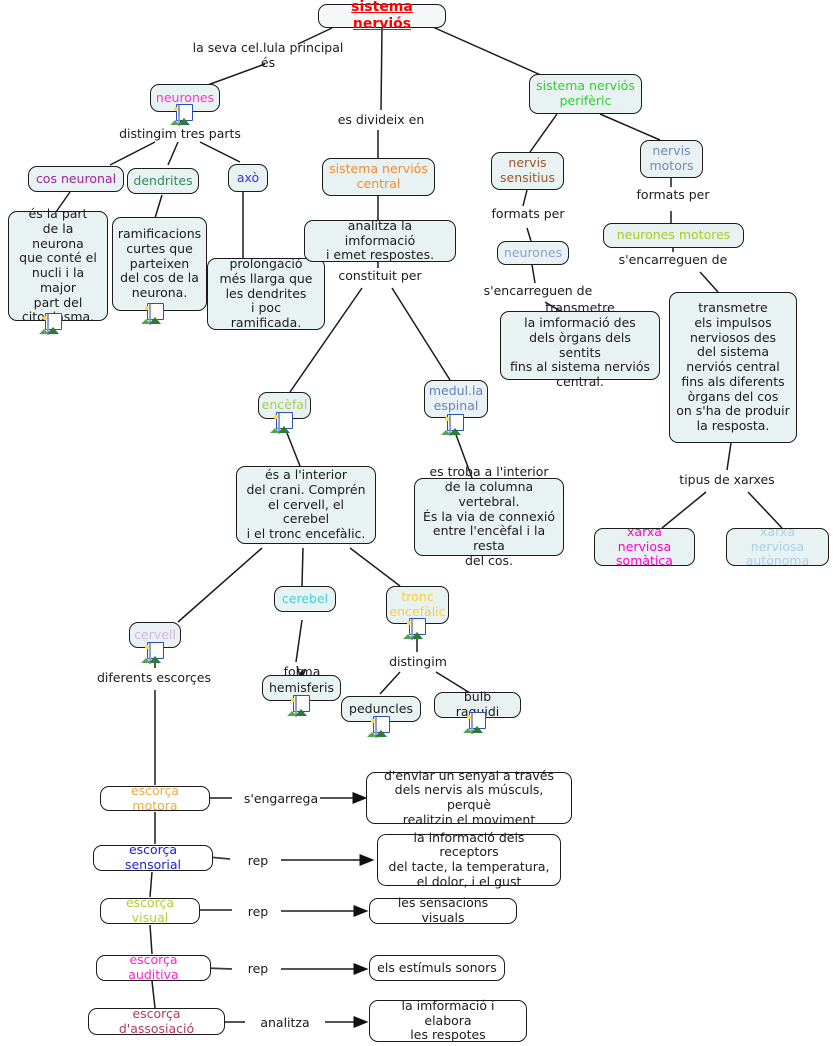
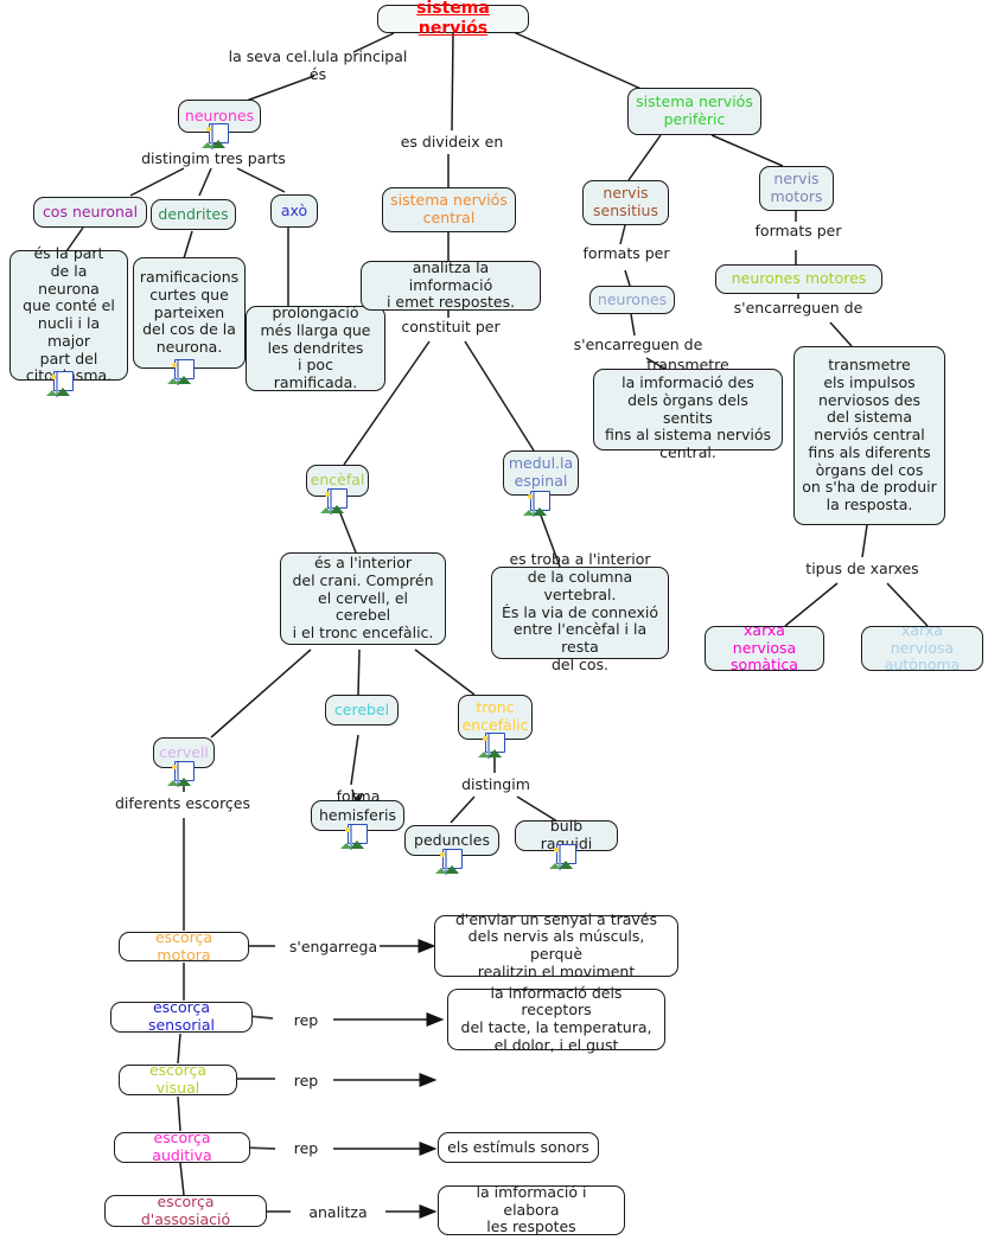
  sistema nerviós
  la seva cel.lula principal
  és
  neurones
  distingim tres parts
  cos neuronal
  dendrites
  axò
  és la part
  de la neurona
  que conté el
  nucli i la major
  part del
  citosma.
  ramificacions
  curtes que
  parteixen
  del cos de la
  neurona.
  prolongació
  més llarga que
  les dendrites
  i poc ramificada.
  es divideix en
  sistema nerviós
  central
  analitza la imformació
  i emet respostes.
  constituit per
  sistema nerviós
  perifèric
  nervis
  sensitius
  formats per
  neurones
  s'encarreguen de
  transmetre
  la imformació des
  dels òrgans dels sentits
  fins al sistema nerviós
  central.
  nervis
  motors
  formats per
  neurones motores
  s'encarreguen de
  transmetre
  els impulsos
  nerviosos des
  del sistema
  nerviós central
  fins als diferents
  òrgans del cos
  on s'ha de produir
  la resposta.
  tipus de xarxes
  xarxa nerviosa
  somàtica
  xarxa nerviosa
  autònoma
  encèfal
  medul.la
  espinal
  és a l'interior
  del crani. Comprén
  el cervell, el cerebel
  i el tronc encefàlic.
  es troba a l'interior
  de la columna vertebral.
  És la via de connexió
  entre l'encèfal i la resta
  del cos.
  cervell
  diferents escorçes
  cerebel
  forma
  hemisferis
  tronc
  encefàlic
  distingim
  peduncles
  bulb raidi
  escorça motora
  s'engarrega
  d'enviar un senyal a través
  dels nervis als músculs, perquè
  realitzin el moviment
  escorça sensorial
  rep
  la informació dels receptors
  del tacte, la temperatura,
  el dolor, i el gust
  escorça visual
  rep
- les sensacions visuals
  escorça auditiva
  rep
  els estímuls sonors
  escorça d'assosiació
  analitza
  la imformació i elabora
  les respotes
